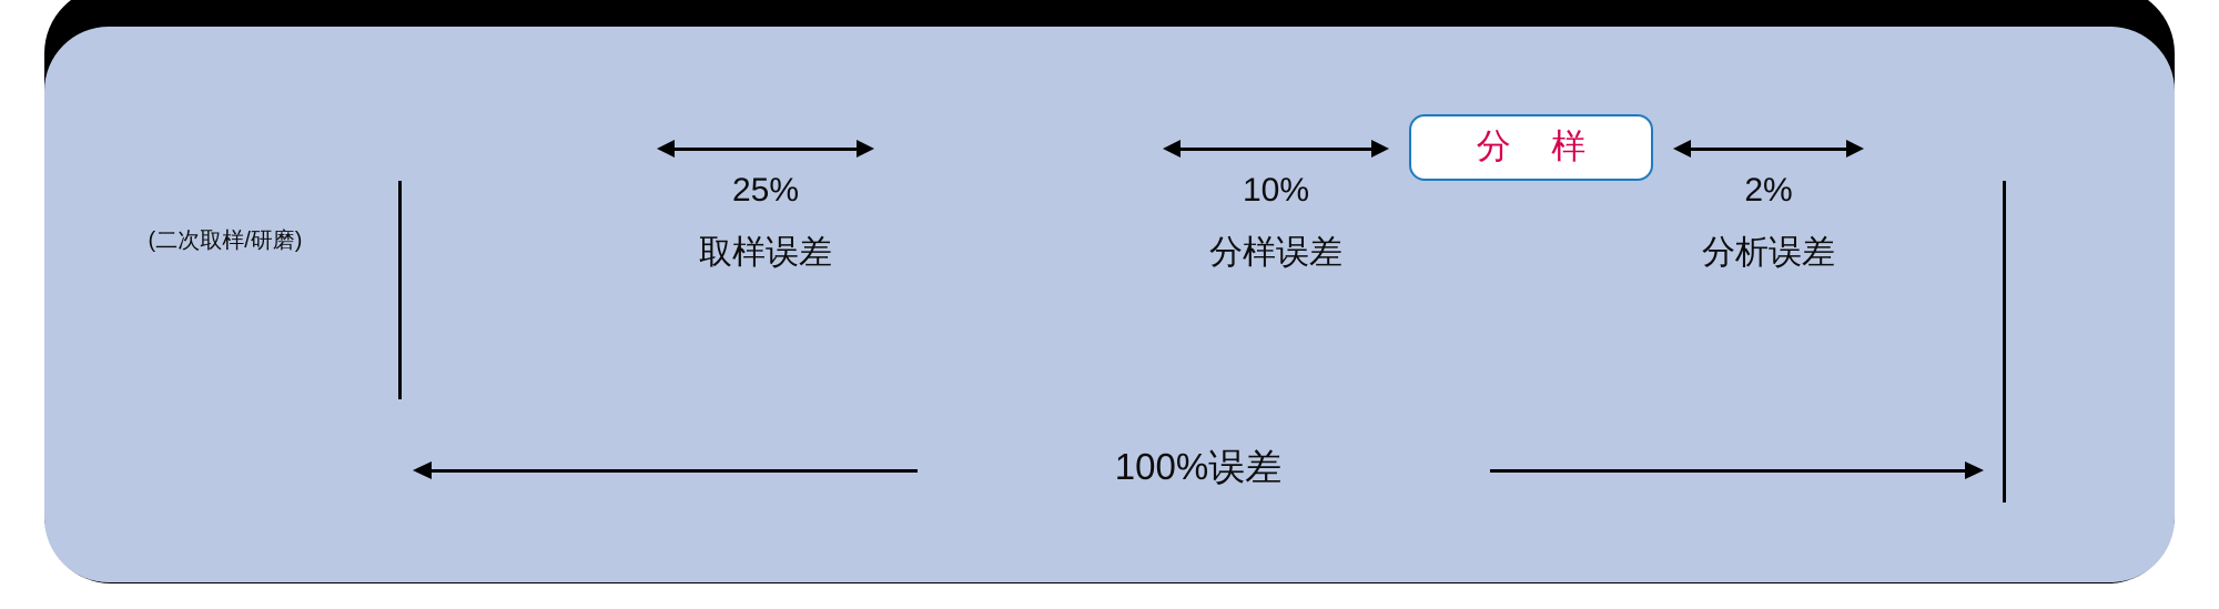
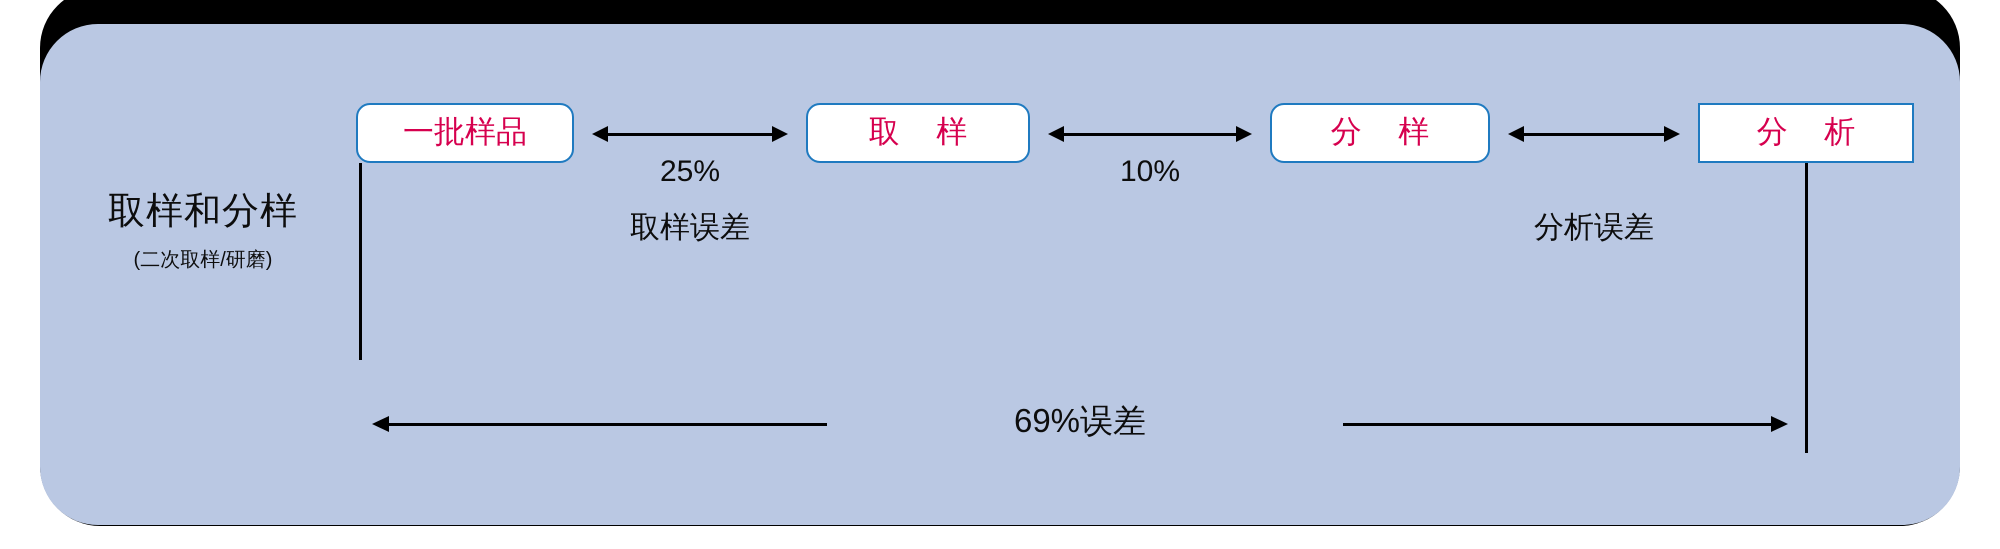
+ 取样和分样
  (二次取样/研磨)
+ 一批样品
+ 取 样
  分 样
+ 分 析
  25%
  取样误差
  10%
- 分样误差
- 2%
  分析误差
- 100%误差
+ 69%误差
